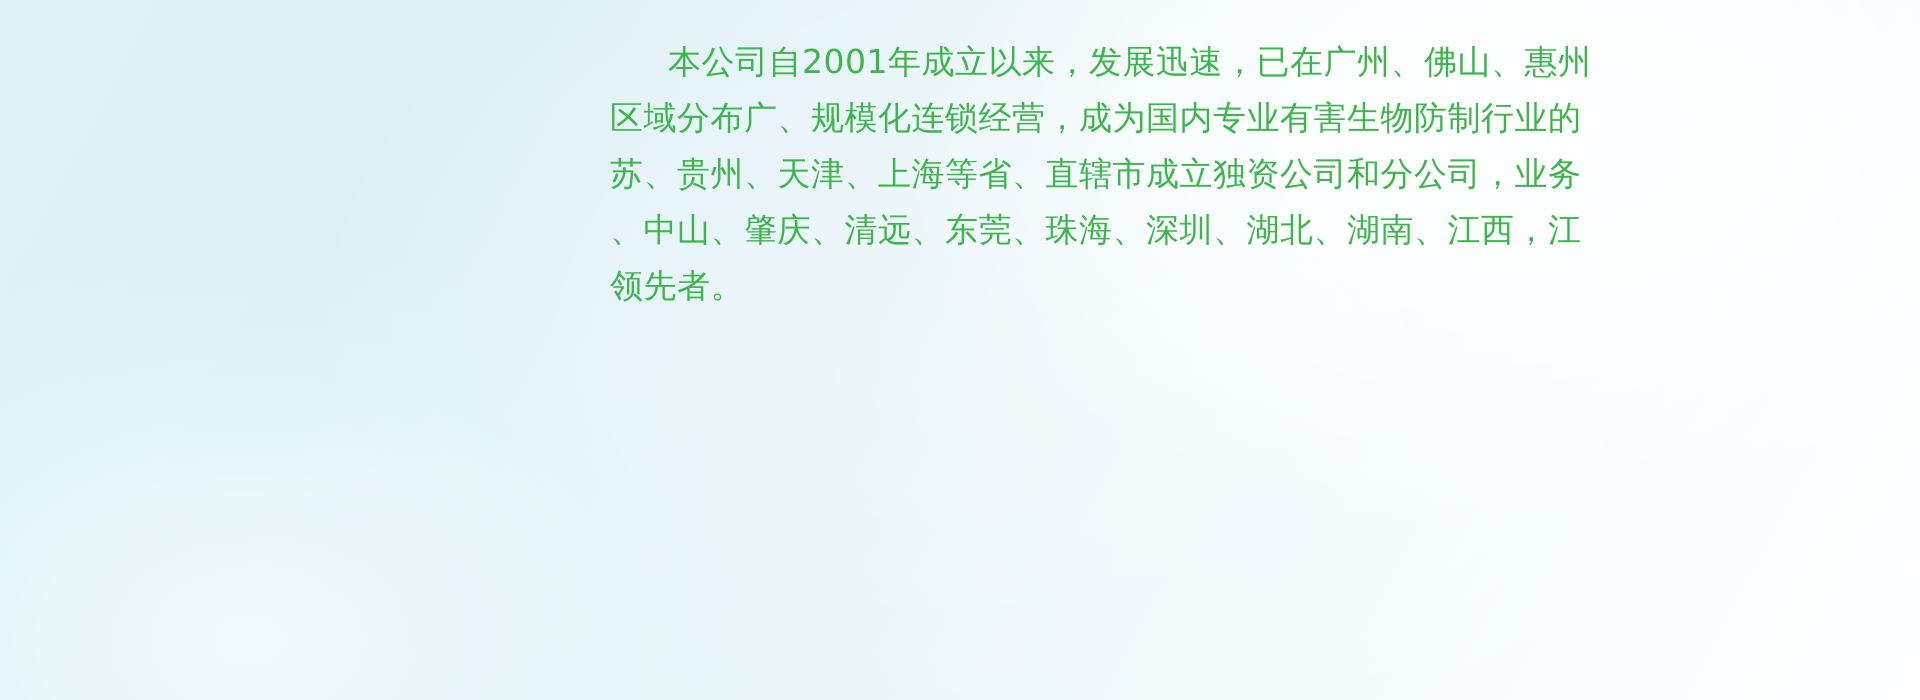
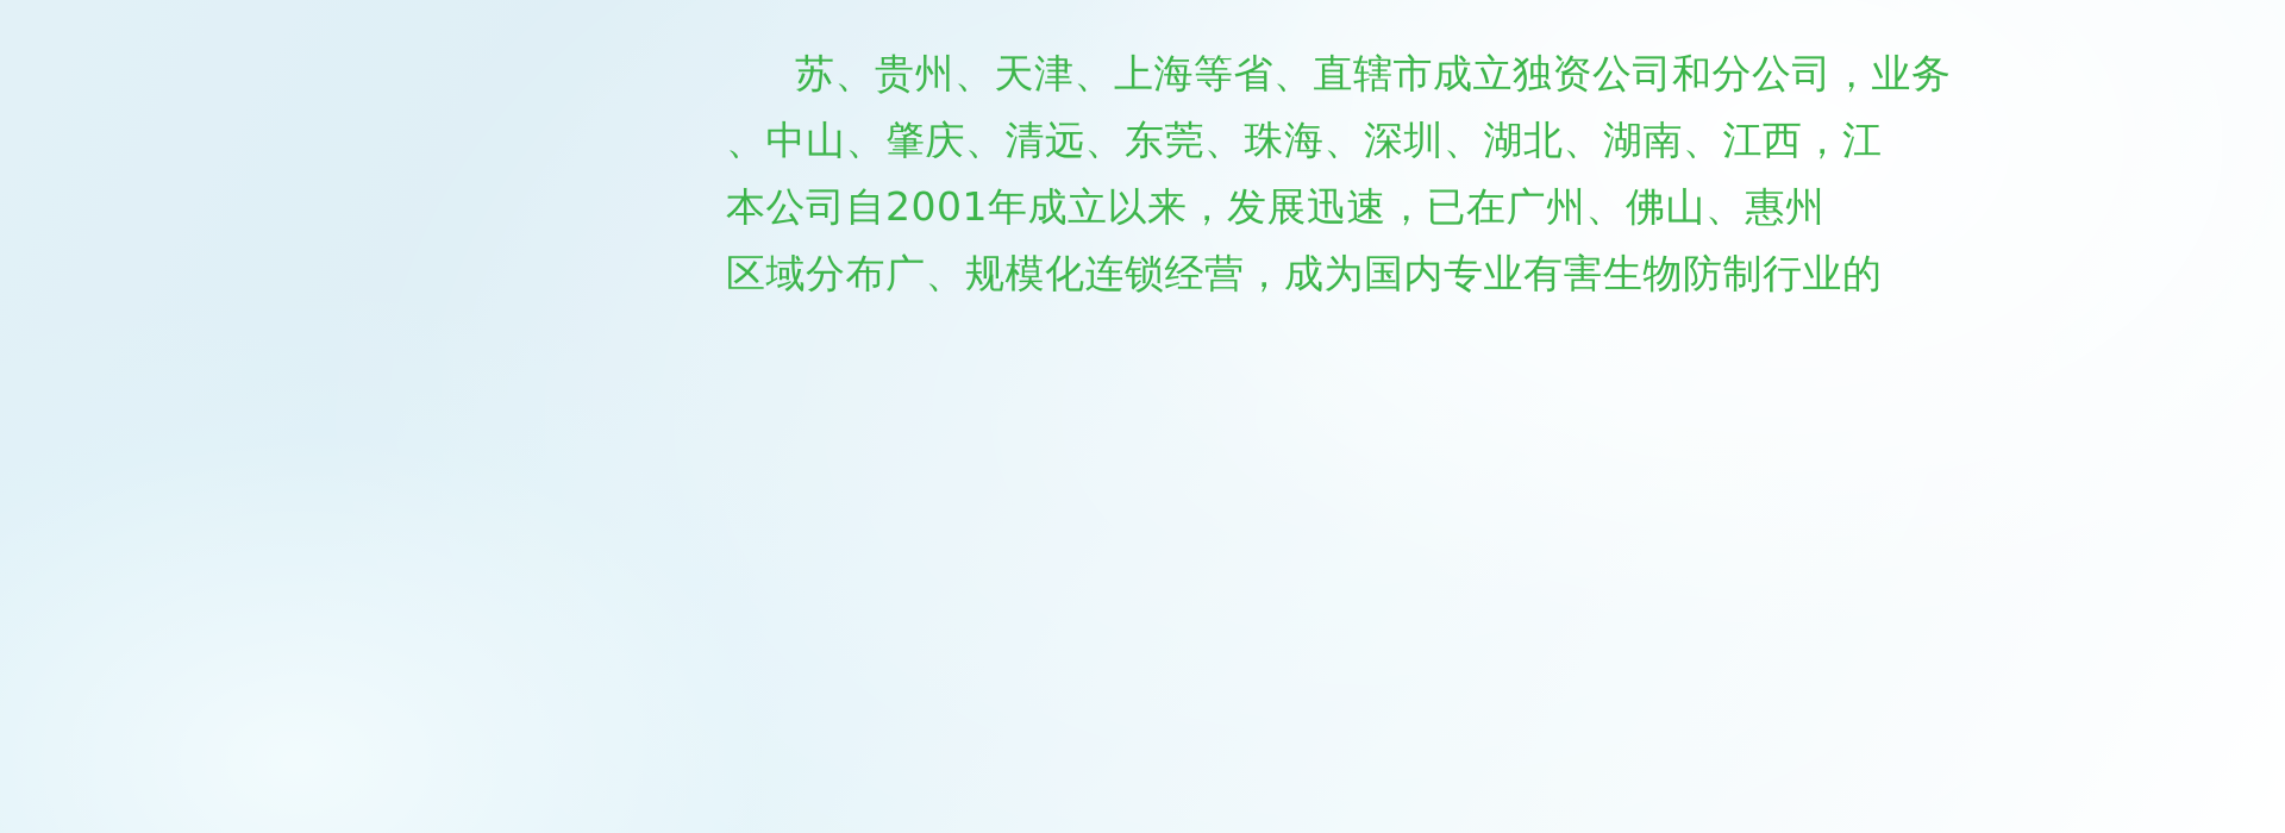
- 本公司自2001年成立以来，发展迅速，已在广州、佛山、惠州
+ 苏、贵州、天津、上海等省、直辖市成立独资公司和分公司，业务
- 区域分布广、规模化连锁经营，成为国内专业有害生物防制行业的
+ 、中山、肇庆、清远、东莞、珠海、深圳、湖北、湖南、江西，江
- 苏、贵州、天津、上海等省、直辖市成立独资公司和分公司，业务
+ 本公司自2001年成立以来，发展迅速，已在广州、佛山、惠州
- 、中山、肇庆、清远、东莞、珠海、深圳、湖北、湖南、江西，江
+ 区域分布广、规模化连锁经营，成为国内专业有害生物防制行业的
- 领先者。
